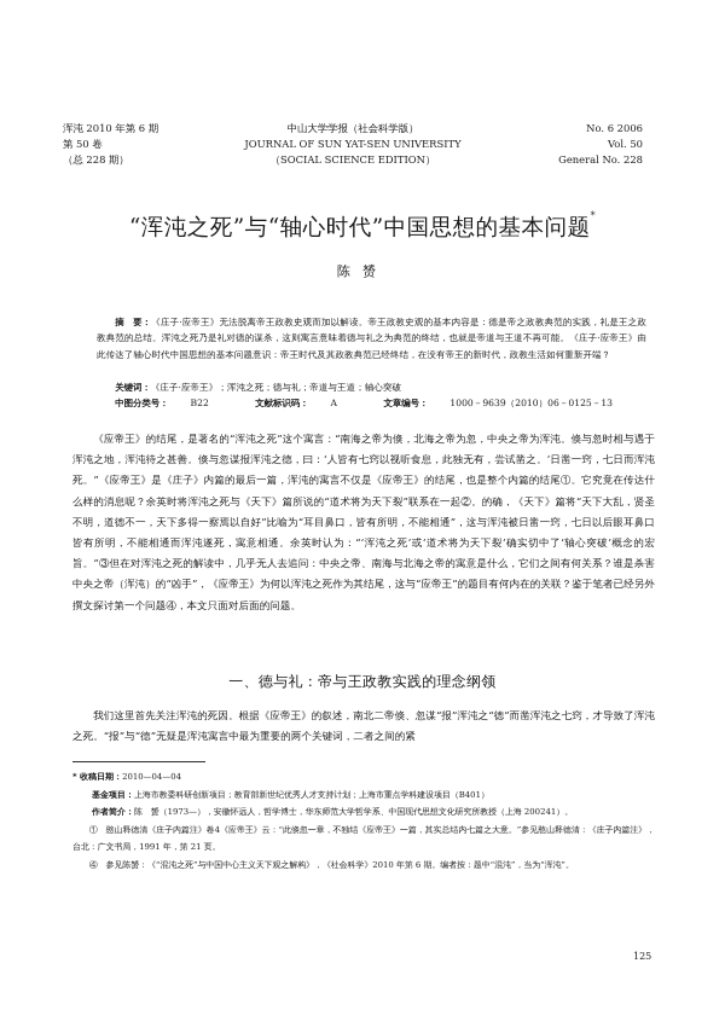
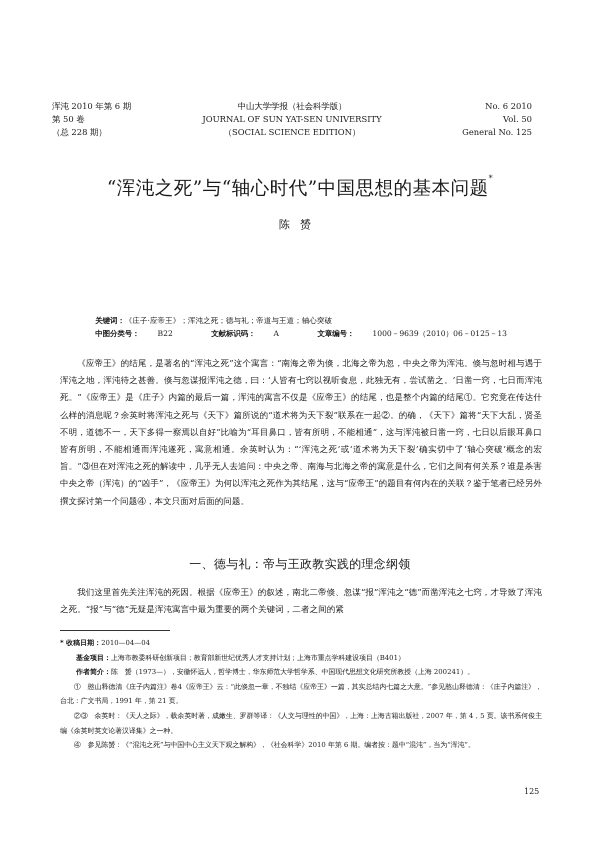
  浑沌 2010 年第 6 期
  第 50 卷
  （总 228 期）
  中山大学学报（社会科学版）
  JOURNAL OF SUN YAT-SEN UNIVERSITY
  （SOCIAL SCIENCE EDITION）
- No. 6 2006
+ No. 6 2010
  Vol. 50
- General No. 228
+ General No. 125
  “浑沌之死”与“轴心时代”中国思想的基本问题*
  陈赟
- 摘 要：《庄子·应帝王》无法脱离帝王政教史观而加以解读。帝王政教史观的基本内容是：德是帝之政教典范的实践，礼是王之政教典范的总结。浑沌之死乃是礼对德的谋杀，这则寓言意味着德与礼之为典范的终结，也就是帝道与王道不再可能。《庄子·应帝王》由此传达了轴心时代中国思想的基本问题意识：帝王时代及其政教典范已经终结，在没有帝王的新时代，政教生活如何重新开端？
  关键词：《庄子·应帝王》；浑沌之死；德与礼；帝道与王道；轴心突破
  中图分类号： B22 文献标识码： A 文章编号： 1000－9639（2010）06－0125－13
  《应帝王》的结尾，是著名的“浑沌之死”这个寓言：“南海之帝为倏，北海之帝为忽，中央之帝为浑沌。倏与忽时相与遇于浑沌之地，浑沌待之甚善。倏与忽谋报浑沌之德，曰：‘人皆有七窍以视听食息，此独无有，尝试凿之。’日凿一窍，七日而浑沌死。”《应帝王》是《庄子》内篇的最后一篇，浑沌的寓言不仅是《应帝王》的结尾，也是整个内篇的结尾①。它究竟在传达什么样的消息呢？余英时将浑沌之死与《天下》篇所说的“道术将为天下裂”联系在一起②。的确，《天下》篇将“天下大乱，贤圣不明，道德不一，天下多得一察焉以自好”比喻为“耳目鼻口，皆有所明，不能相通”，这与浑沌被日凿一窍，七日以后眼耳鼻口皆有所明，不能相通而浑沌遂死，寓意相通。余英时认为：“‘浑沌之死’或‘道术将为天下裂’确实切中了‘轴心突破’概念的宏旨。”③但在对浑沌之死的解读中，几乎无人去追问：中央之帝、南海与北海之帝的寓意是什么，它们之间有何关系？谁是杀害中央之帝（浑沌）的“凶手”，《应帝王》为何以浑沌之死作为其结尾，这与“应帝王”的题目有何内在的关联？鉴于笔者已经另外撰文探讨第一个问题④，本文只面对后面的问题。
  一、德与礼：帝与王政教实践的理念纲领
  我们这里首先关注浑沌的死因。根据《应帝王》的叙述，南北二帝倏、忽谋“报”浑沌之“德”而凿浑沌之七窍，才导致了浑沌之死。“报”与“德”无疑是浑沌寓言中最为重要的两个关键词，二者之间的紧
  * 收稿日期：2010—04—04
  基金项目：上海市教委科研创新项目；教育部新世纪优秀人才支持计划；上海市重点学科建设项目（B401）
  作者简介：陈 赟（1973—），安徽怀远人，哲学博士，华东师范大学哲学系、中国现代思想文化研究所教授（上海 200241）。
  ① 憨山释德清《庄子内篇注》卷4《应帝王》云：“此倏忽一章，不独结《应帝王》一篇，其实总结内七篇之大意。”参见憨山释德清：《庄子内篇注》，台北：广文书局，1991 年，第 21 页。
+ ②③ 余英时：《天人之际》，载余英时著，成嫩生、罗群等译：《人文与理性的中国》，上海：上海古籍出版社，2007 年，第 4，5 页。该书系何俊主编《余英时英文论著汉译集》之一种。
  ④ 参见陈赟：《“混沌之死”与中国中心主义天下观之解构》，《社会科学》2010 年第 6 期。编者按：题中“混沌”，当为“浑沌”。
  125
